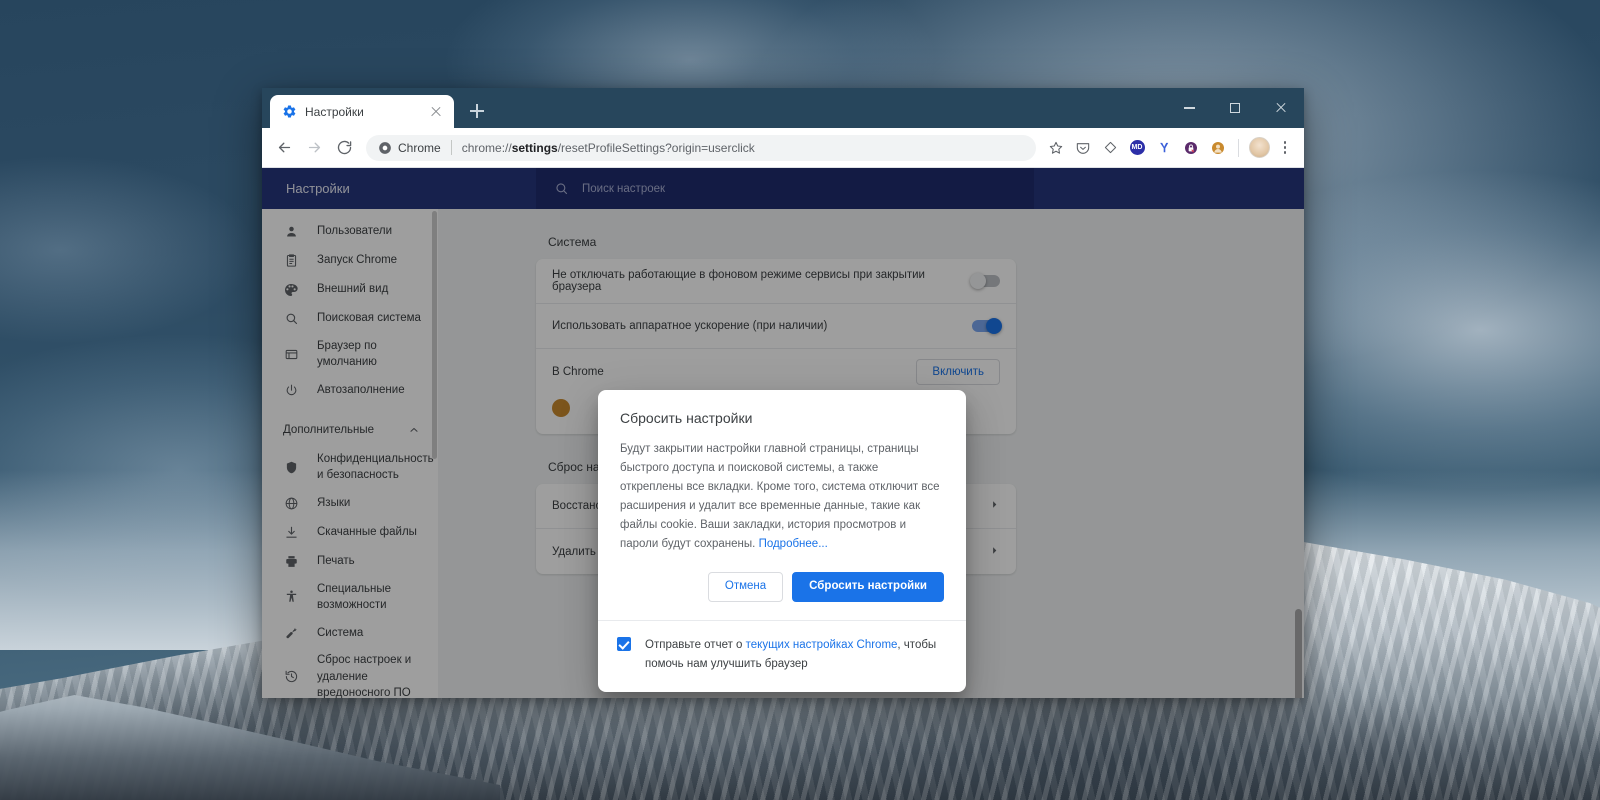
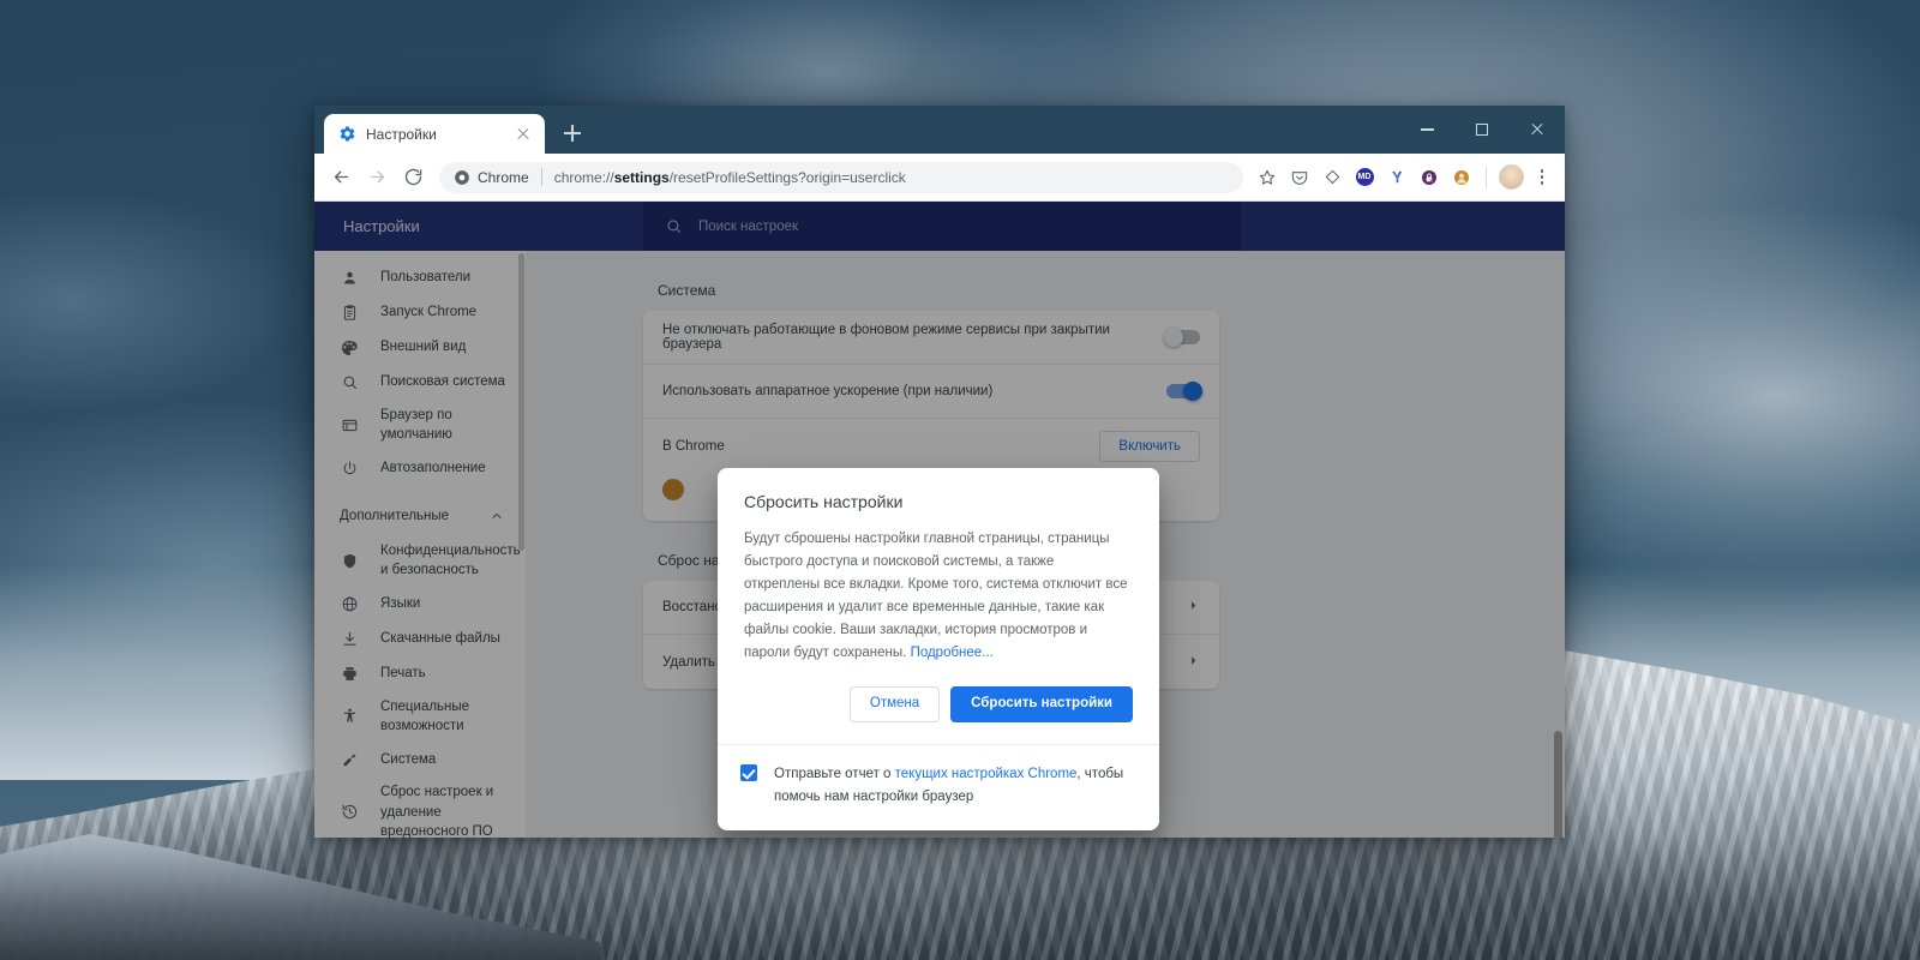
  Настройки
  Chrome
  chrome://settings/resetProfileSettings?origin=userclick
  Настройки
  Поиск настроек
  Пользователи
  Запуск Chrome
  Внешний вид
  Поисковая система
  Браузер по умолчанию
  Автозаполнение
  Дополнительные
  Конфиденциальность и безопасность
  Языки
  Скачанные файлы
  Печать
  Специальные возможности
  Система
  Сброс настроек и удаление вредоносного ПО
  Система
  Не отключать работающие в фоновом режиме сервисы при закрытии браузера
  Использовать аппаратное ускорение (при наличии)
  В Chrome
  Включить
  Удалить
  Сбросить настройки
- Будут закрытии настройки главной страницы, страницы быстрого доступа и поисковой системы, а также откреплены все вкладки. Кроме того, система отключит все расширения и удалит все временные данные, такие как файлы cookie. Ваши закладки, история просмотров и пароли будут сохранены. Подробнее...
+ Будут сброшены настройки главной страницы, страницы быстрого доступа и поисковой системы, а также откреплены все вкладки. Кроме того, система отключит все расширения и удалит все временные данные, такие как файлы cookie. Ваши закладки, история просмотров и пароли будут сохранены. Подробнее...
  Отмена
  Сбросить настройки
- Отправьте отчет о текущих настройках Chrome, чтобы помочь нам улучшить браузер
+ Отправьте отчет о текущих настройках Chrome, чтобы помочь нам настройки браузер
